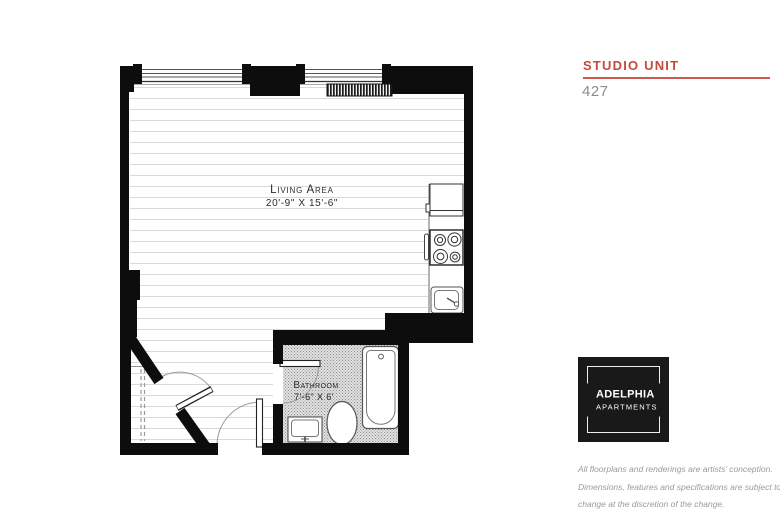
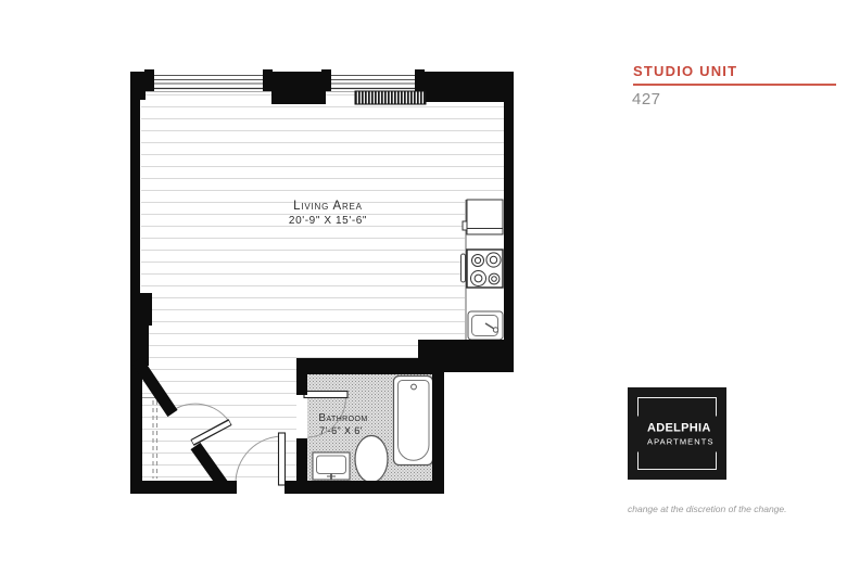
  Living Area
  20'-9" X 15'-6"
  Bathroom
  7'-6" X 6'
  STUDIO UNIT
  427
  ADELPHIA
  APARTMENTS
- All floorplans and renderings are artists’ conception.
- Dimensions, features and specifications are subject to
  change at the discretion of the change.
